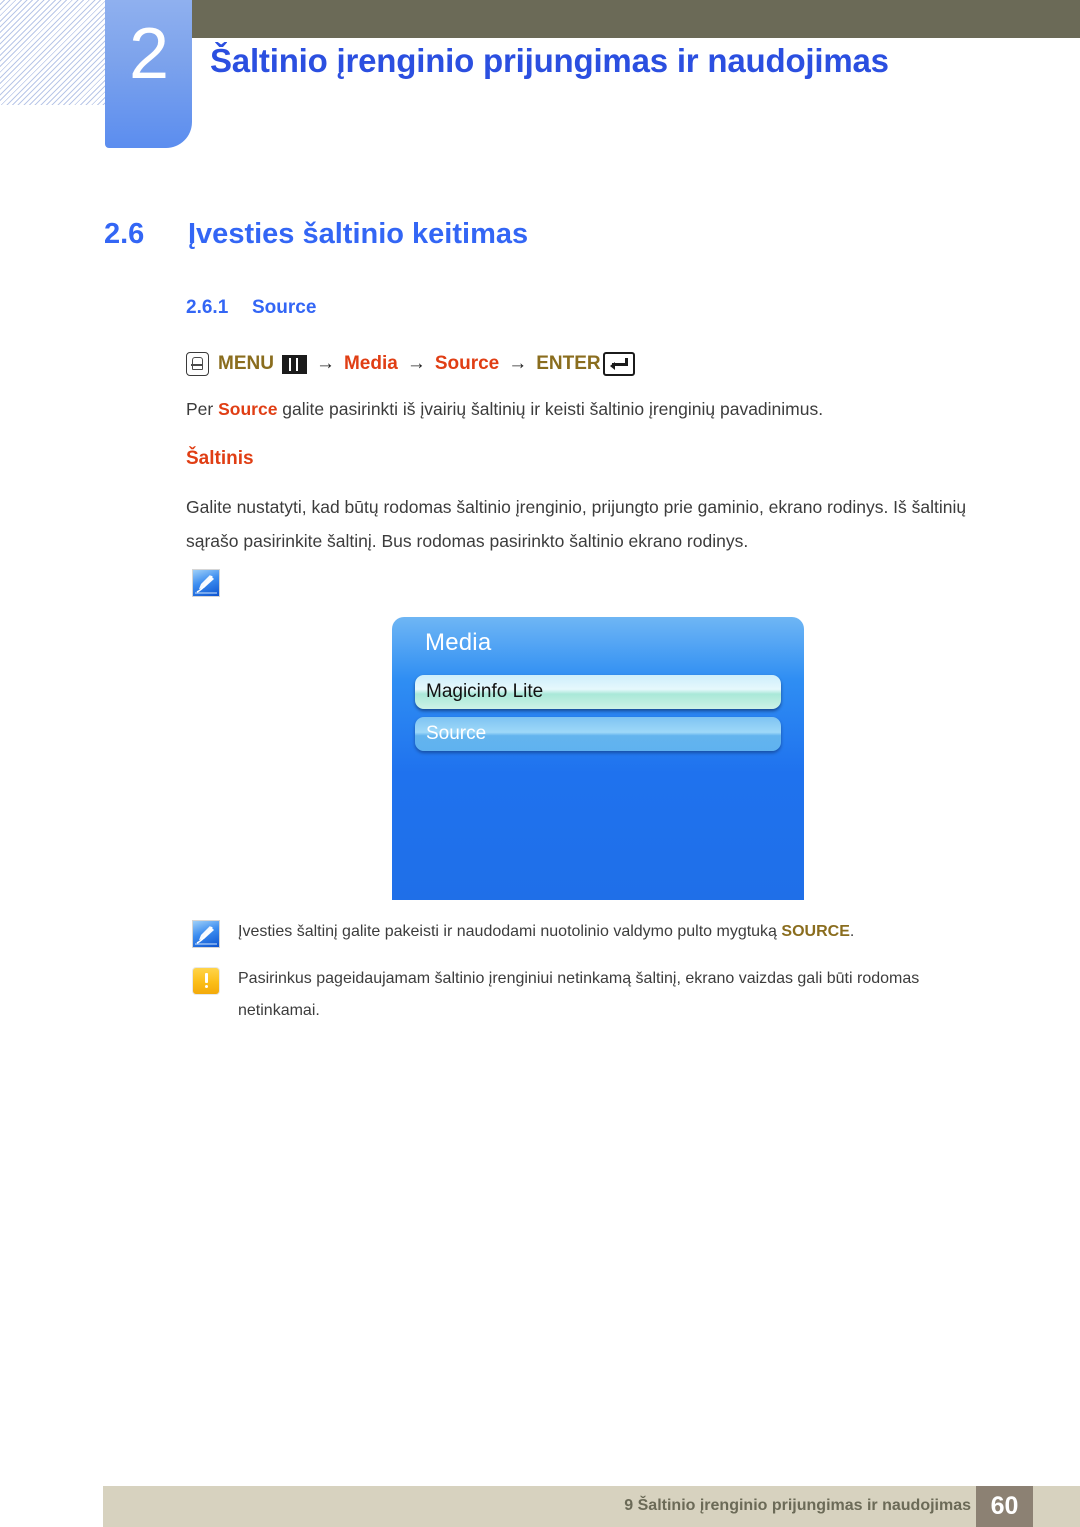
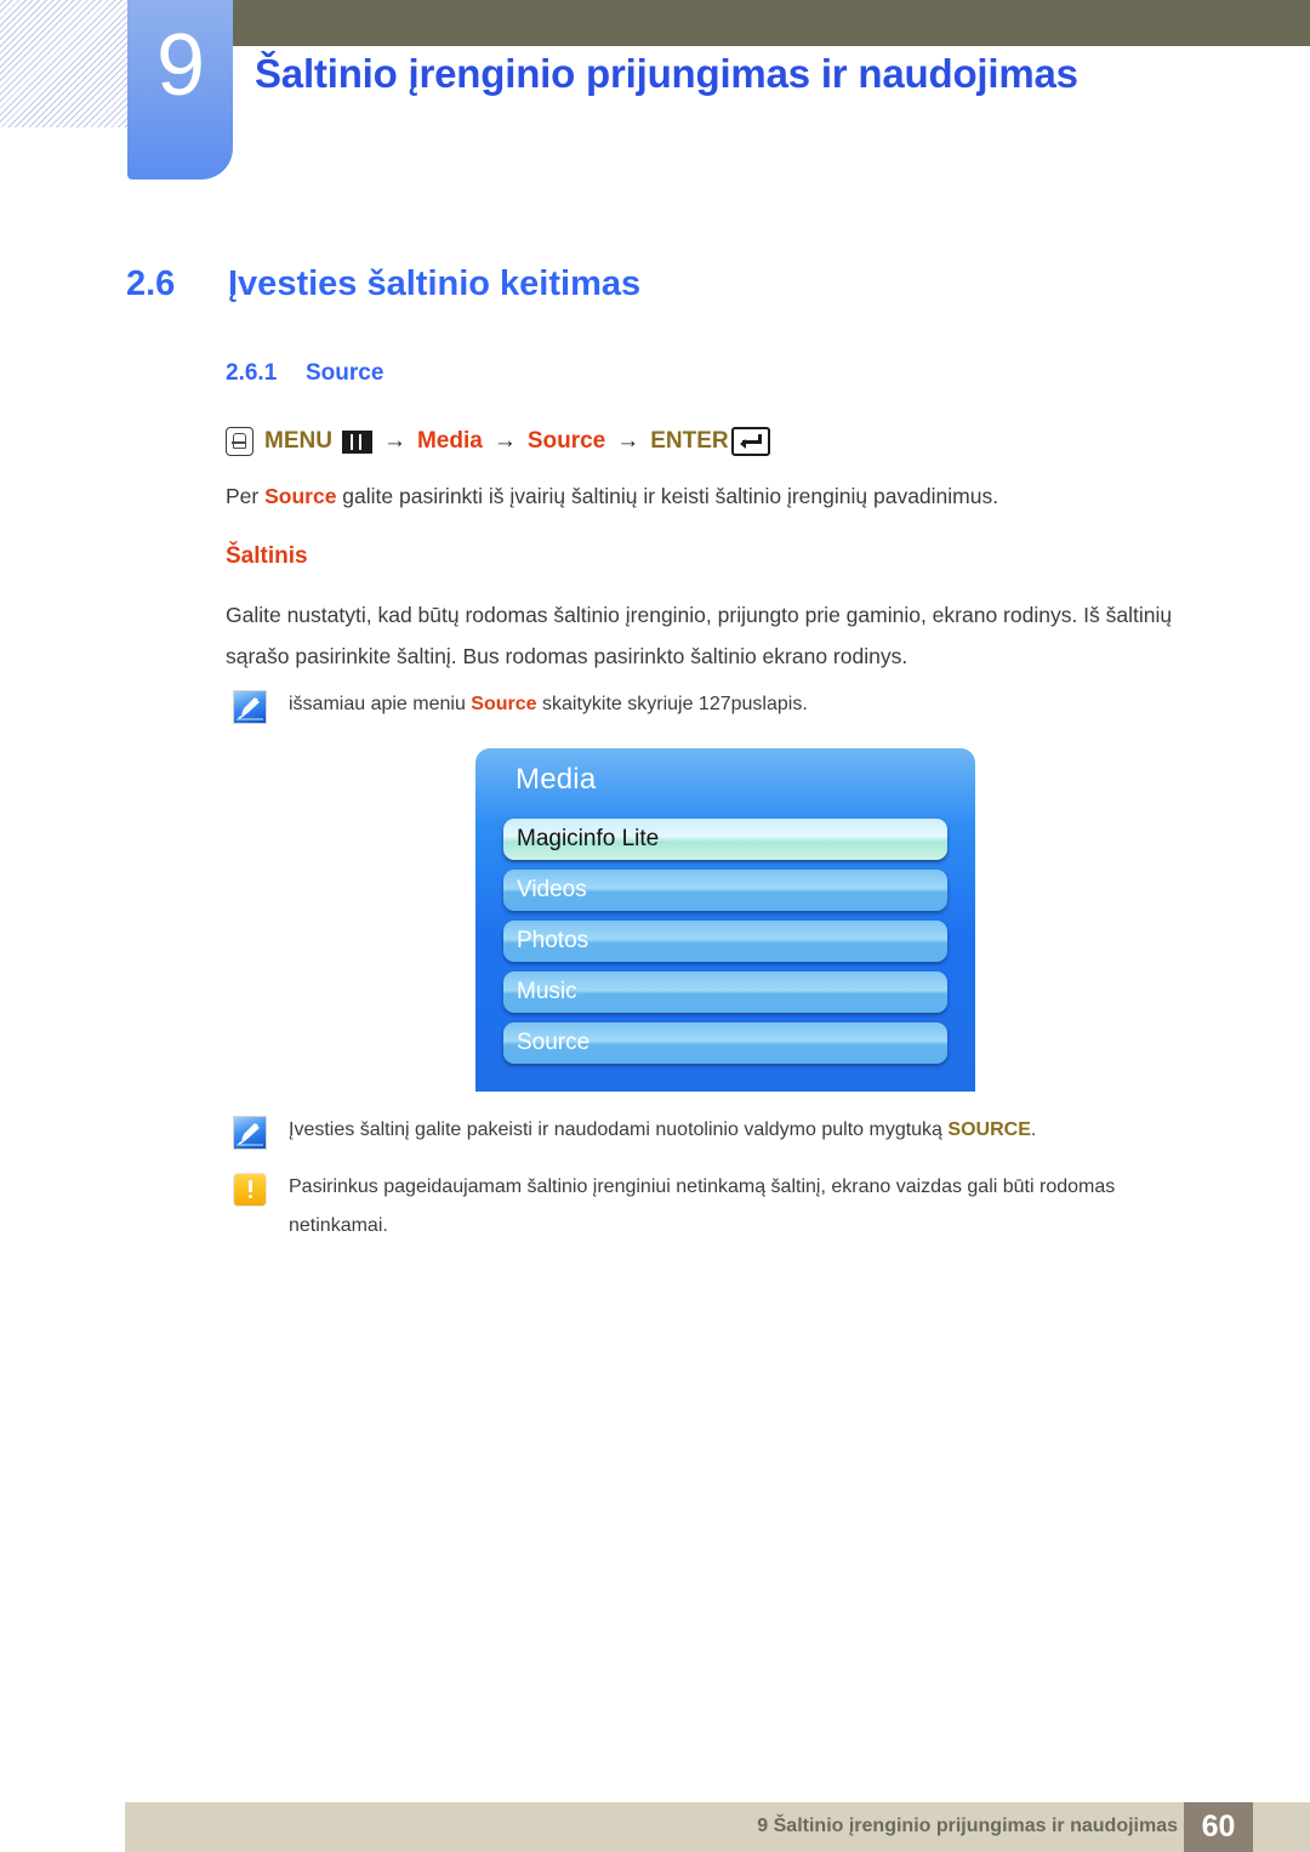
- 2
+ 9
  Šaltinio įrenginio prijungimas ir naudojimas
  2.6 Įvesties šaltinio keitimas
  2.6.1 Source
  MENU
  →
  Media
  →
  Source
  →
  ENTER
  Per Source galite pasirinkti iš įvairių šaltinių ir keisti šaltinio įrenginių pavadinimus.
  Šaltinis
  Galite nustatyti, kad būtų rodomas šaltinio įrenginio, prijungto prie gaminio, ekrano rodinys. Iš šaltinių sąrašo pasirinkite šaltinį. Bus rodomas pasirinkto šaltinio ekrano rodinys.
+ išsamiau apie meniu Source skaitykite skyriuje 127puslapis.
  Media
  Magicinfo Lite
+ Videos
+ Photos
+ Music
  Source
  Įvesties šaltinį galite pakeisti ir naudodami nuotolinio valdymo pulto mygtuką SOURCE.
  Pasirinkus pageidaujamam šaltinio įrenginiui netinkamą šaltinį, ekrano vaizdas gali būti rodomas netinkamai.
  9 Šaltinio įrenginio prijungimas ir naudojimas
  60
